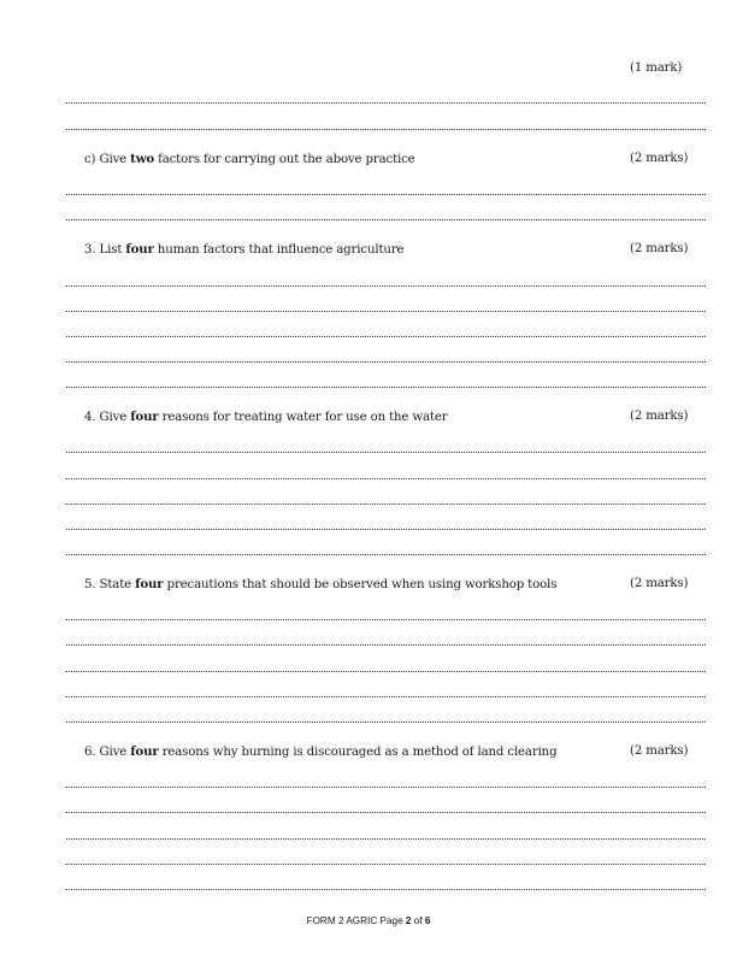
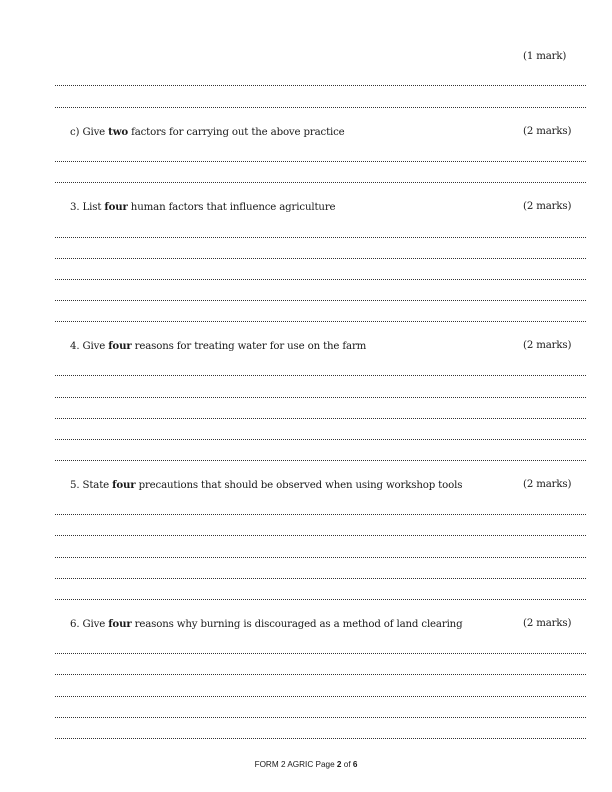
  (1 mark)
  c) Give two factors for carrying out the above practice
  (2 marks)
  3. List four human factors that influence agriculture
  (2 marks)
- 4. Give four reasons for treating water for use on the water
+ 4. Give four reasons for treating water for use on the farm
  (2 marks)
  5. State four precautions that should be observed when using workshop tools
  (2 marks)
  6. Give four reasons why burning is discouraged as a method of land clearing
  (2 marks)
  FORM 2 AGRIC Page 2 of 6
